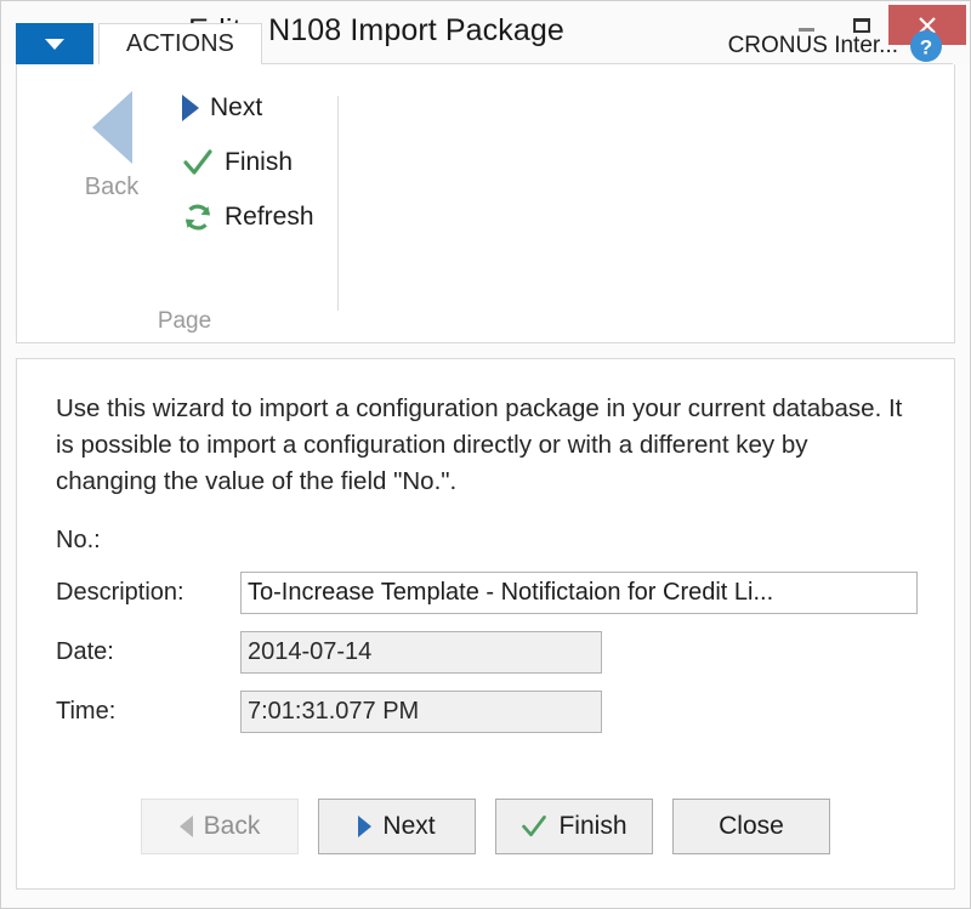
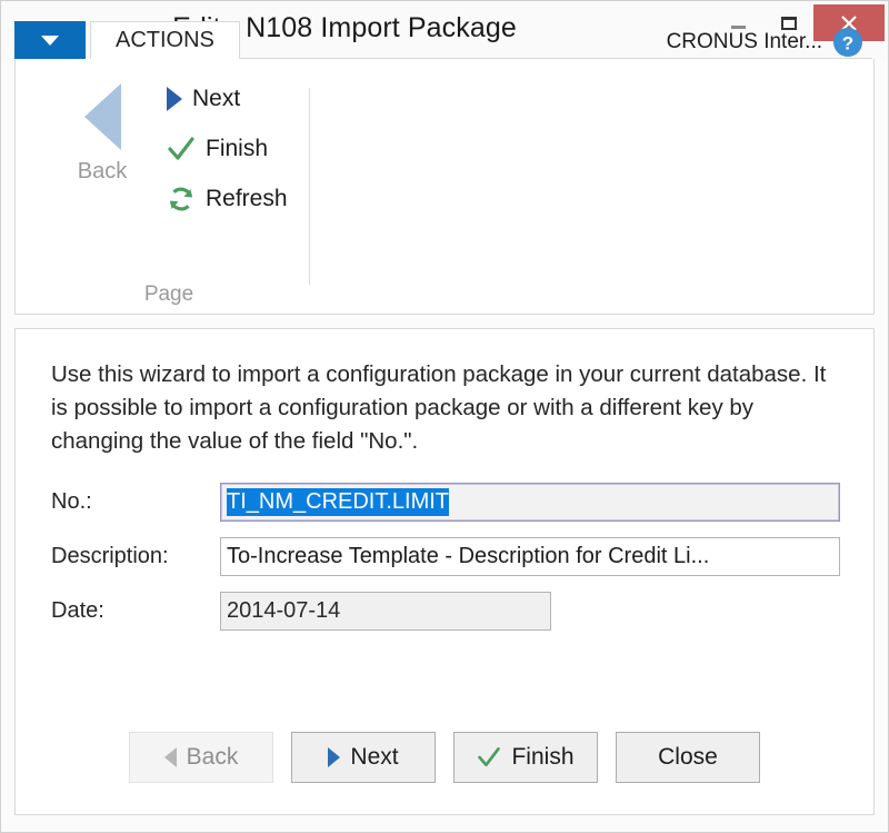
  N108 Import Package
  ACTIONS
  CRONUS Inter...
  ?
  Back
  Next
  Finish
  Refresh
  Page
- Use this wizard to import a configuration package in your current database. It is possible to import a configuration directly or with a different key by changing the value of the field "No.".
+ Use this wizard to import a configuration package in your current database. It is possible to import a configuration package or with a different key by changing the value of the field "No.".
  No.:
+ TI_NM_CREDIT.LIMIT
  Description:
- To-Increase Template - Notifictaion for Credit Li...
+ To-Increase Template - Description for Credit Li...
  Date:
  2014-07-14
- Time:
- 7:01:31.077 PM
  Back
  Next
  Finish
  Close
